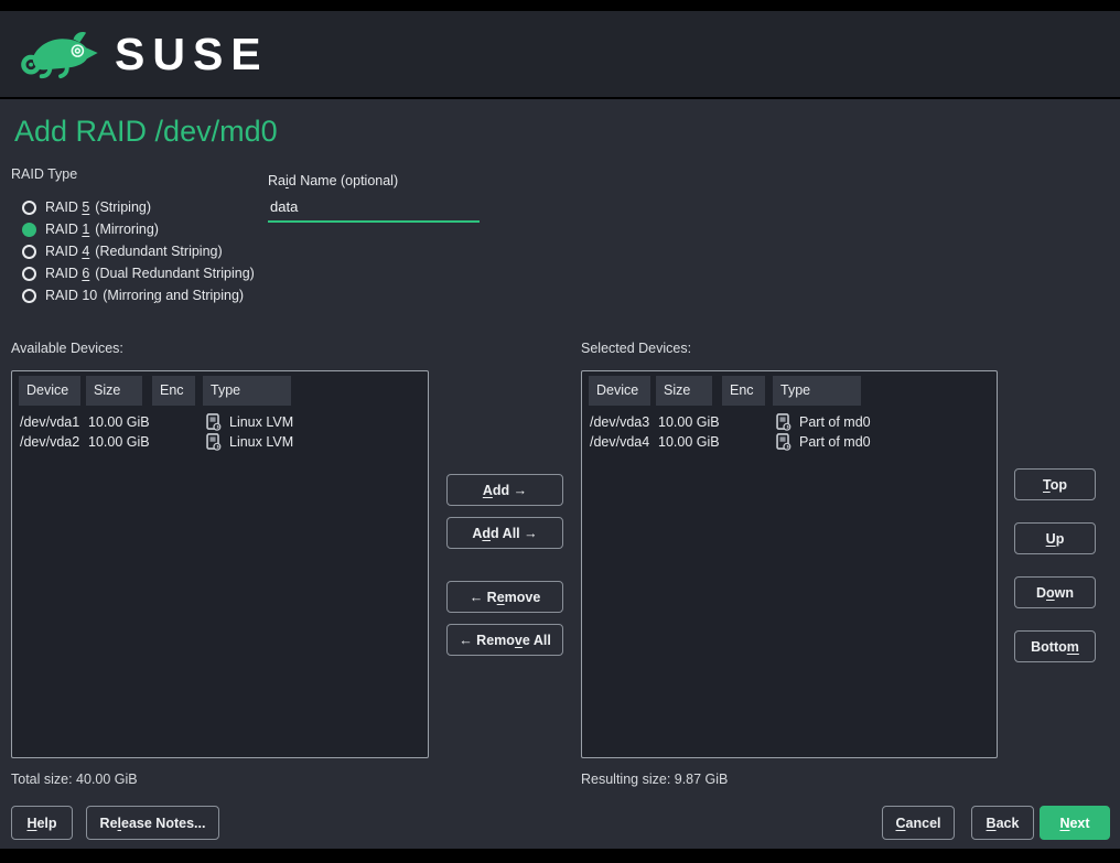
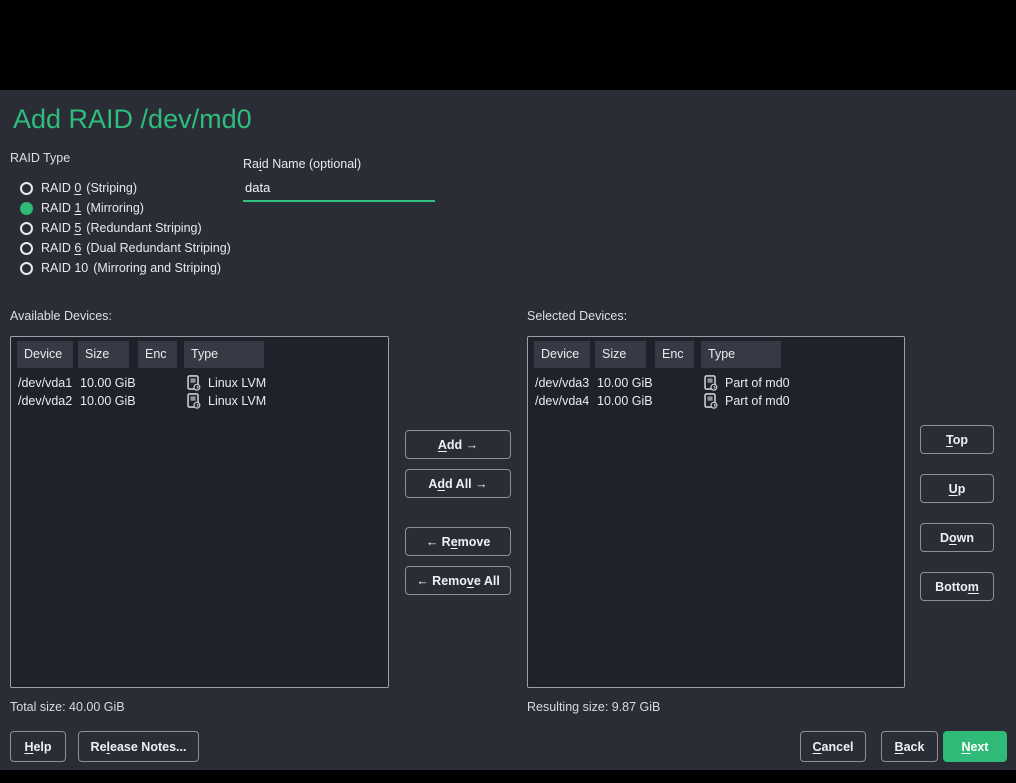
- SUSE
  Add RAID /dev/md0
  RAID Type
- RAID 5 (Striping)
+ RAID 0 (Striping)
  RAID 1 (Mirroring)
- RAID 4 (Redundant Striping)
+ RAID 5 (Redundant Striping)
  RAID 6 (Dual Redundant Striping)
  RAID 10 (Mirroring and Striping)
  Raid Name (optional)
  data
  Available Devices:
  Device
  Size
  Enc
  Type
  /dev/vda1
  10.00 GiB
  Linux LVM
  /dev/vda2
  10.00 GiB
  Linux LVM
  Selected Devices:
  Device
  Size
  Enc
  Type
  /dev/vda3
  10.00 GiB
  Part of md0
  /dev/vda4
  10.00 GiB
  Part of md0
  Add →
  Add All →
  ← Remove
  ← Remove All
  Top
  Up
  Down
  Bottom
  Total size: 40.00 GiB
  Resulting size: 9.87 GiB
  Help
  Release Notes...
  Cancel
  Back
  Next
